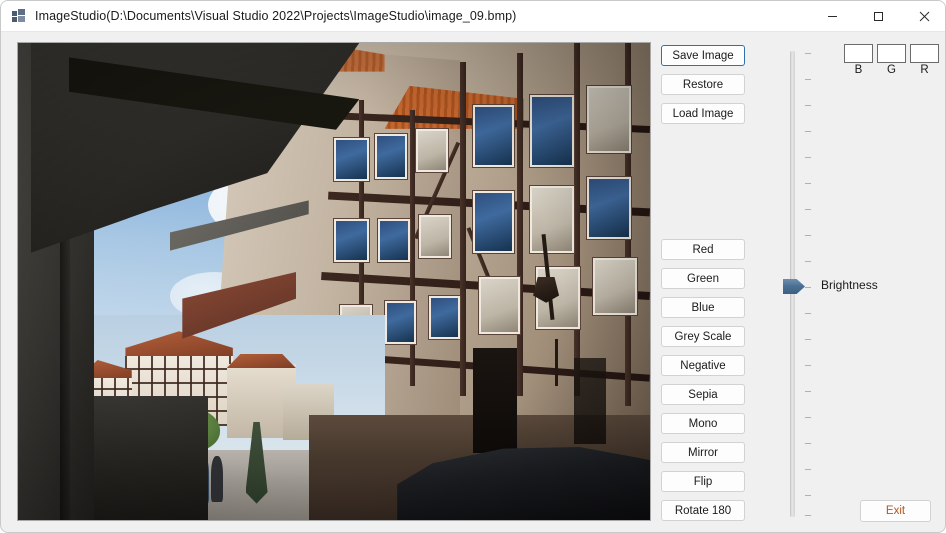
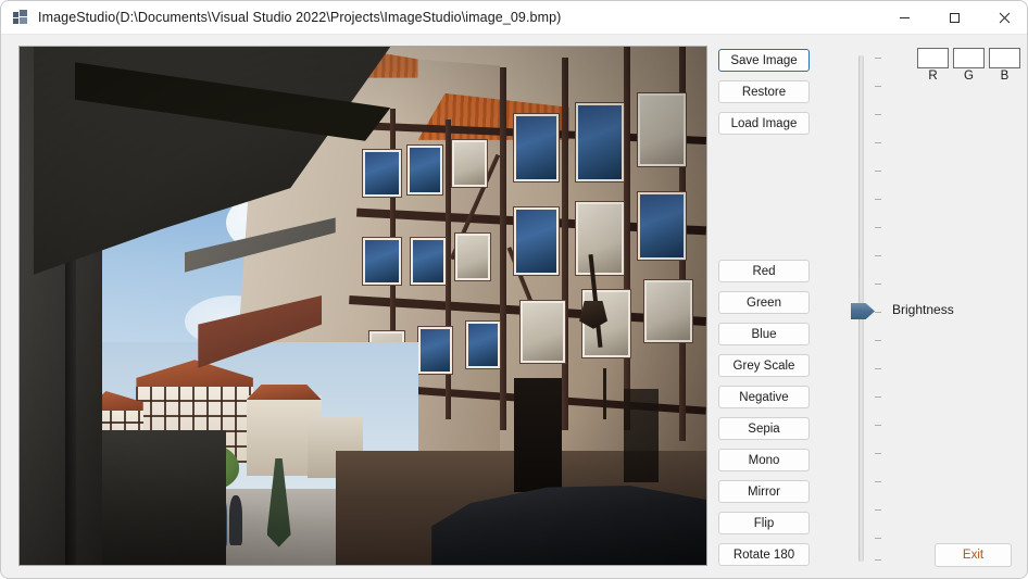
  ImageStudio(D:\Documents\Visual Studio 2022\Projects\ImageStudio\image_09.bmp)
  Save Image
  Restore
  Load Image
  Red
  Green
  Blue
  Grey Scale
  Negative
  Sepia
  Mono
  Mirror
  Flip
  Rotate 180
  Brightness
- B
+ R
  G
- R
+ B
  Exit
